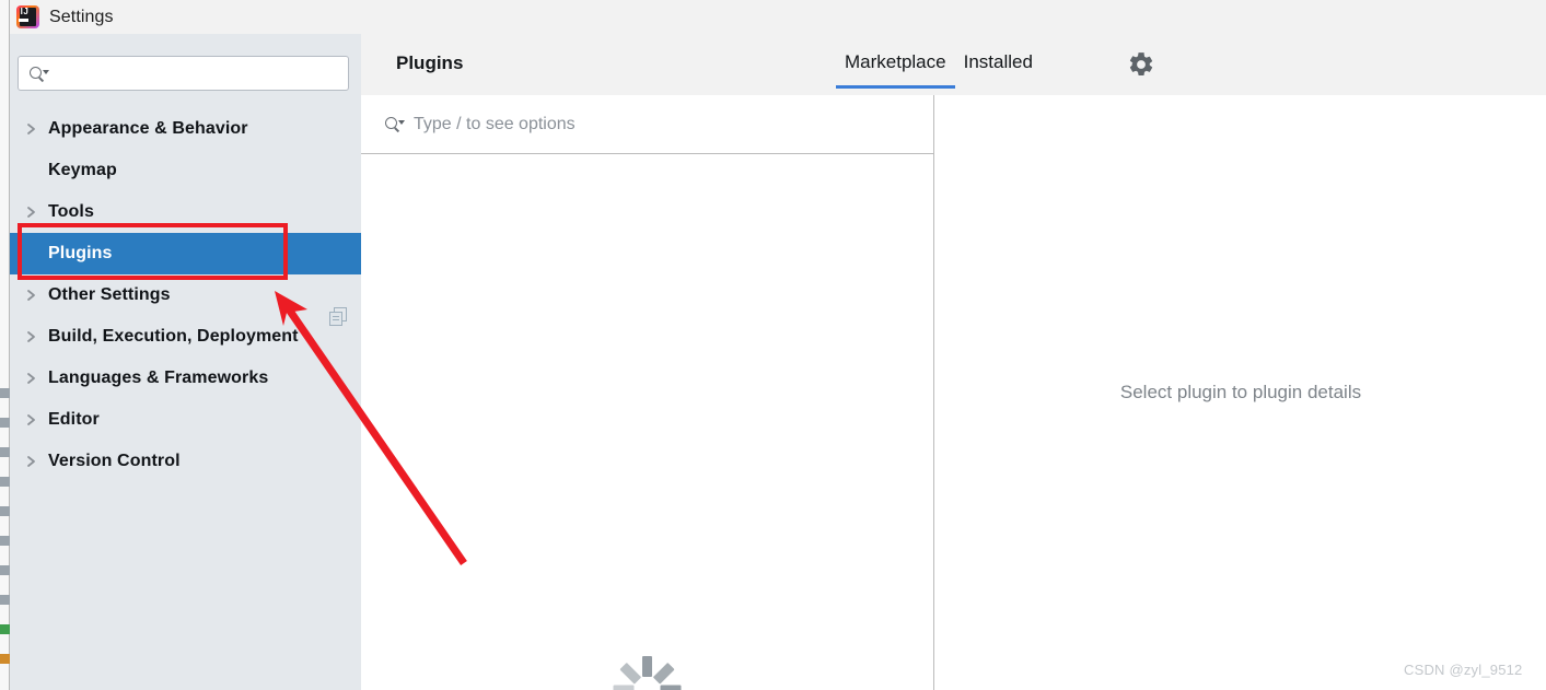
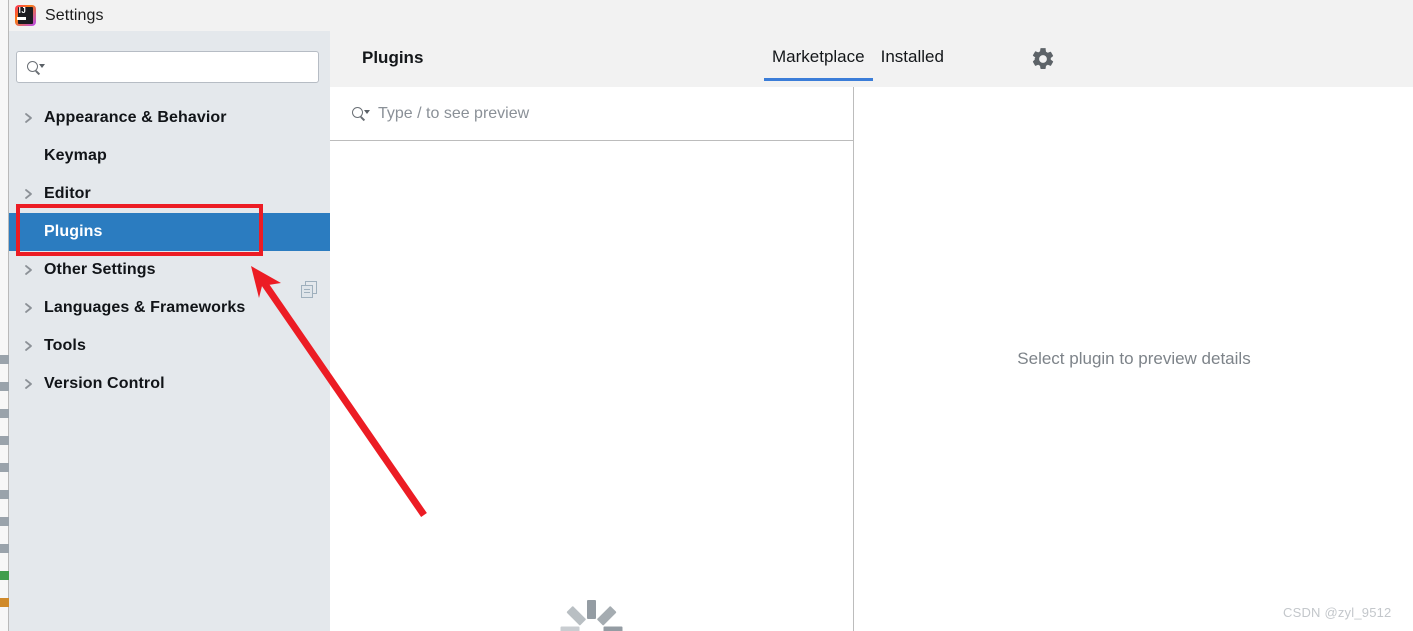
  IJ
  Settings
  Appearance & Behavior
  Keymap
- Tools
+ Editor
  Plugins
  Other Settings
- Build, Execution, Deployment
  Languages & Frameworks
- Editor
+ Tools
  Version Control
  Plugins
  Marketplace
  Installed
- Type / to see options
+ Type / to see preview
- Select plugin to plugin details
+ Select plugin to preview details
  CSDN @zyl_9512
